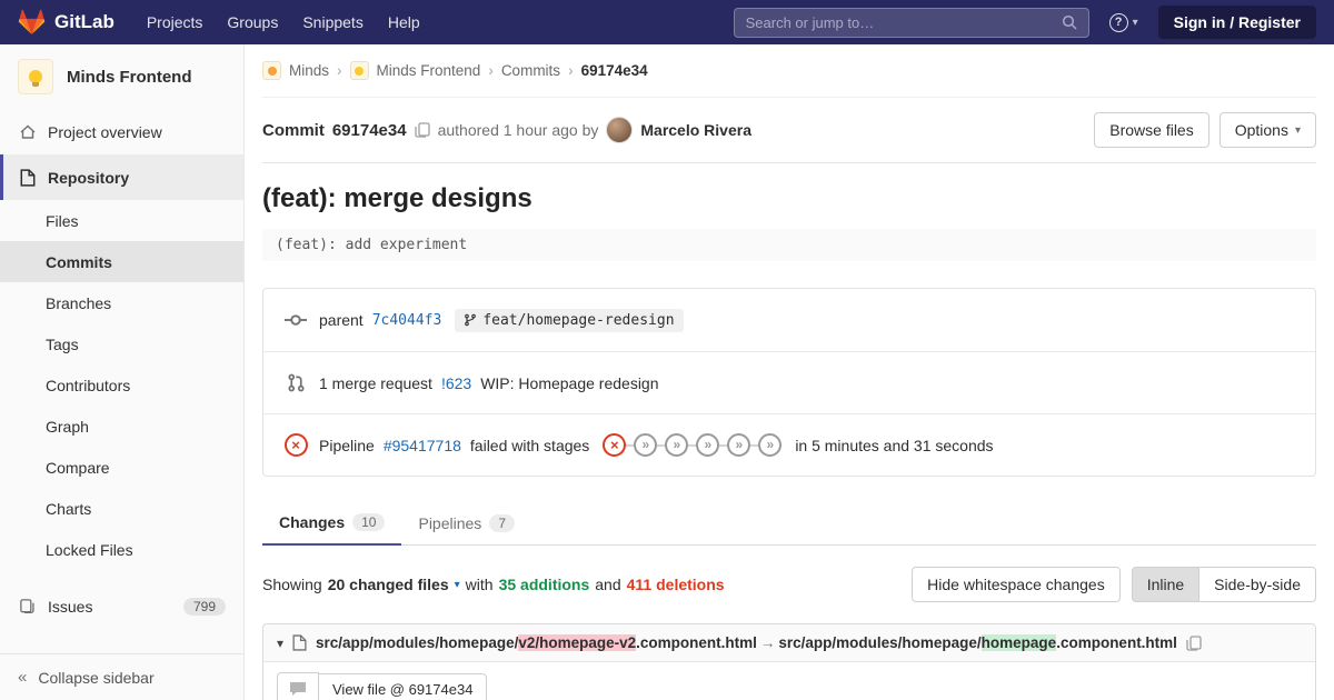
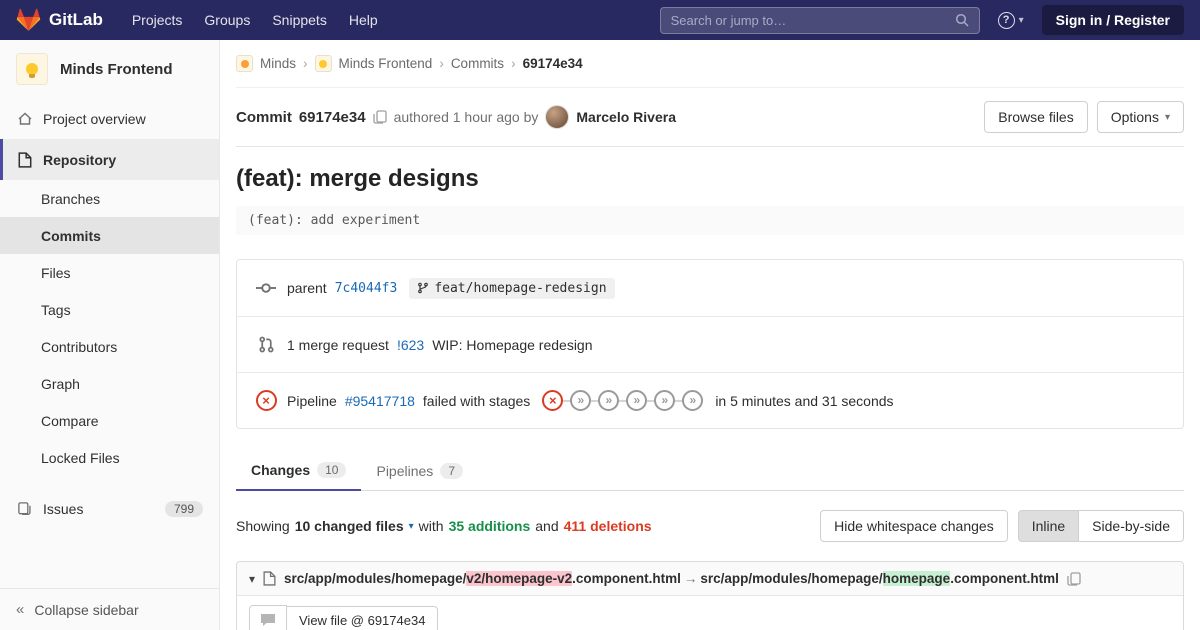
  GitLab
  Projects
  Groups
  Snippets
  Help
  Search or jump to…
  ?
  ▾
  Sign in / Register
  Minds Frontend
  Project overview
  Repository
- Files
+ Branches
  Commits
- Branches
+ Files
  Tags
  Contributors
  Graph
  Compare
- Charts
  Locked Files
  Issues
  799
  «
  Collapse sidebar
  Minds
  ›
  Minds Frontend
  ›
  Commits
  ›
  69174e34
  Commit
  69174e34
  authored 1 hour ago by
  Marcelo Rivera
  Browse files
  Options
  ▾
  (feat): merge designs
  (feat): add experiment
  parent
  7c4044f3
  feat/homepage-redesign
  1 merge request
  !623
  WIP: Homepage redesign
  ×
  Pipeline
  #95417718
  failed with stages
  ×
  »
  »
  »
  »
  »
  in 5 minutes and 31 seconds
  Changes
  10
  Pipelines
  7
  Showing
- 20 changed files
+ 10 changed files
  ▾
  with
  35 additions
  and
  411 deletions
  Hide whitespace changes
  Inline
  Side-by-side
  ▾
  src/app/modules/homepage/v2/homepage-v2.component.html → src/app/modules/homepage/homepage.component.html
  View file @ 69174e34
